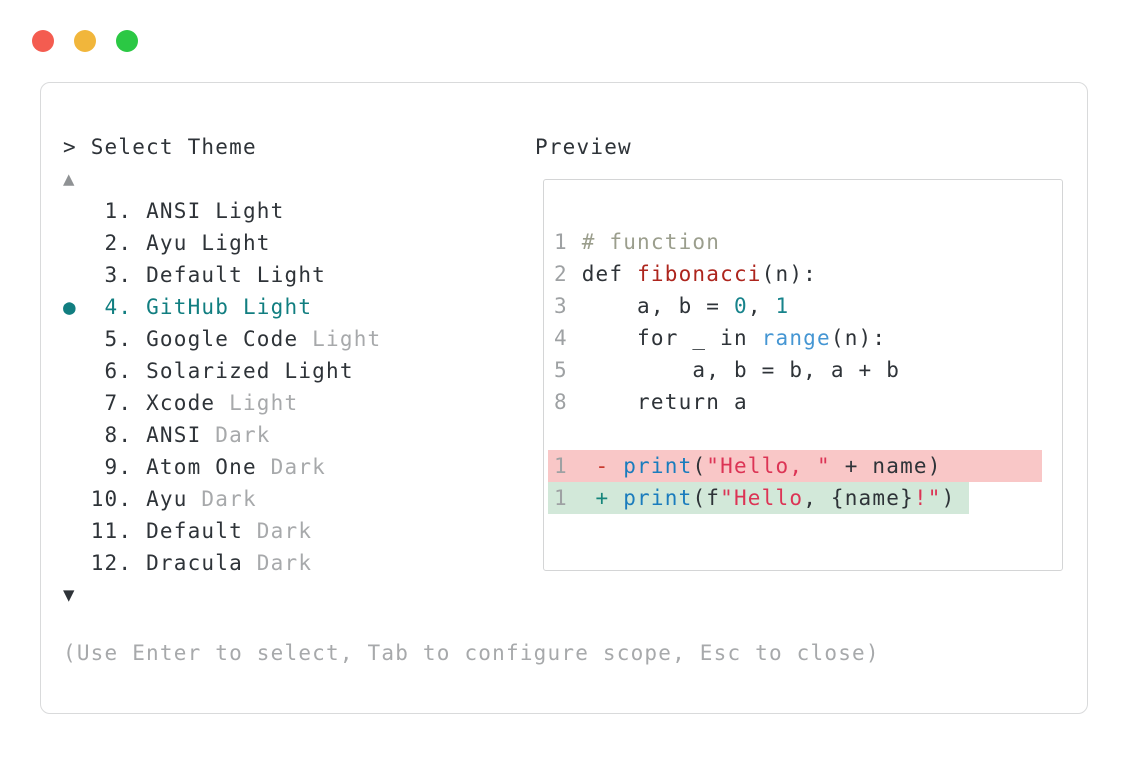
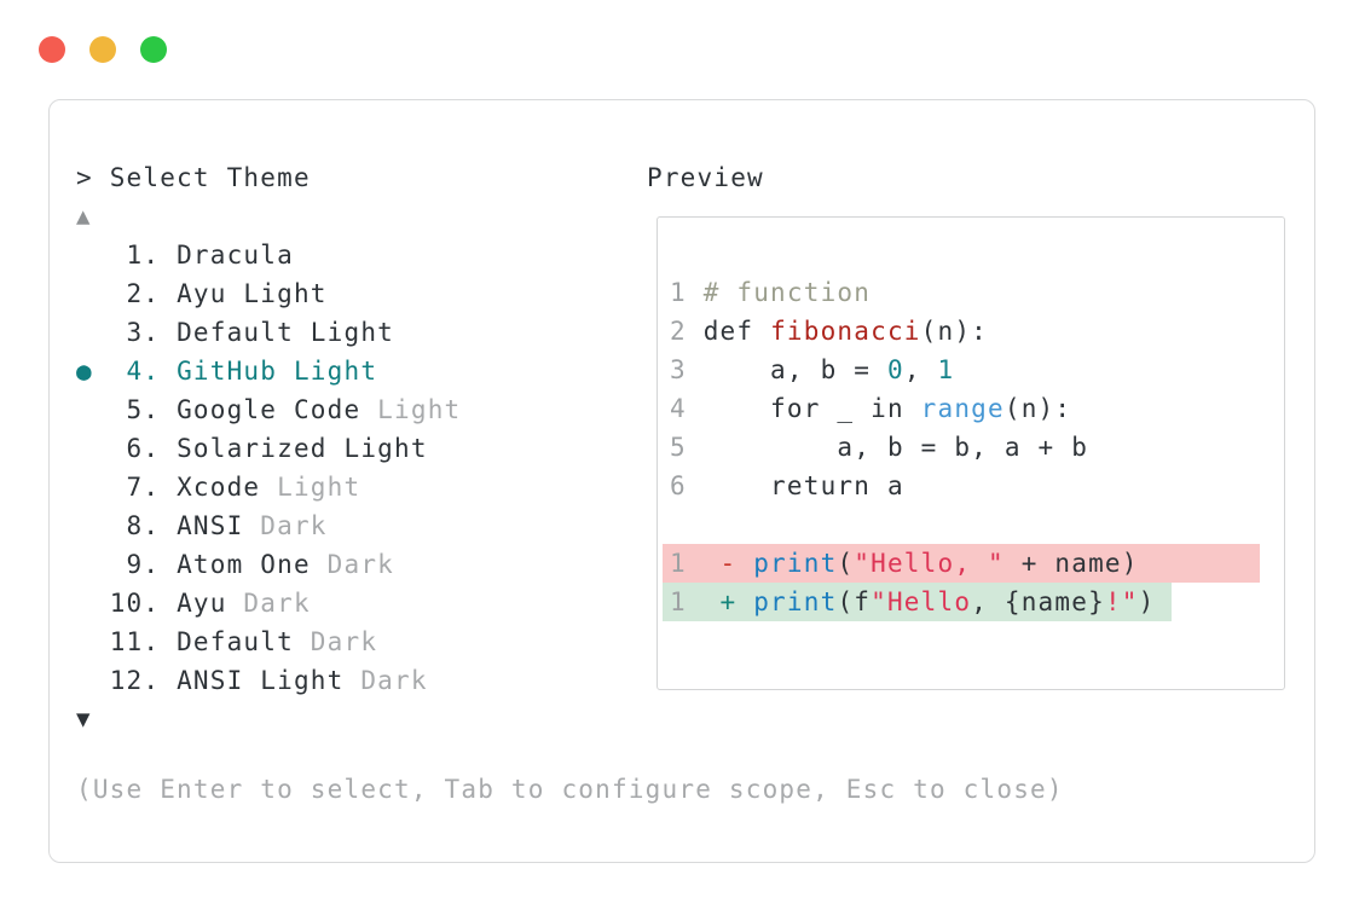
  > Select Theme
  ▲
- 1. ANSI Light
+ 1. Dracula
  2. Ayu Light
  3. Default Light
  ● 4. GitHub Light
  5. Google Code Light
  6. Solarized Light
  7. Xcode Light
  8. ANSI Dark
  9. Atom One Dark
  10. Ayu Dark
  11. Default Dark
- 12. Dracula Dark
+ 12. ANSI Light Dark
  ▼
  Preview
  1 # function
  2 def fibonacci(n):
  3 a, b = 0, 1
  4 for _ in range(n):
  5 a, b = b, a + b
- 8 return a
+ 6 return a
  1 - print("Hello, " + name)
  1 + print(f"Hello, {name}!")
  (Use Enter to select, Tab to configure scope, Esc to close)
